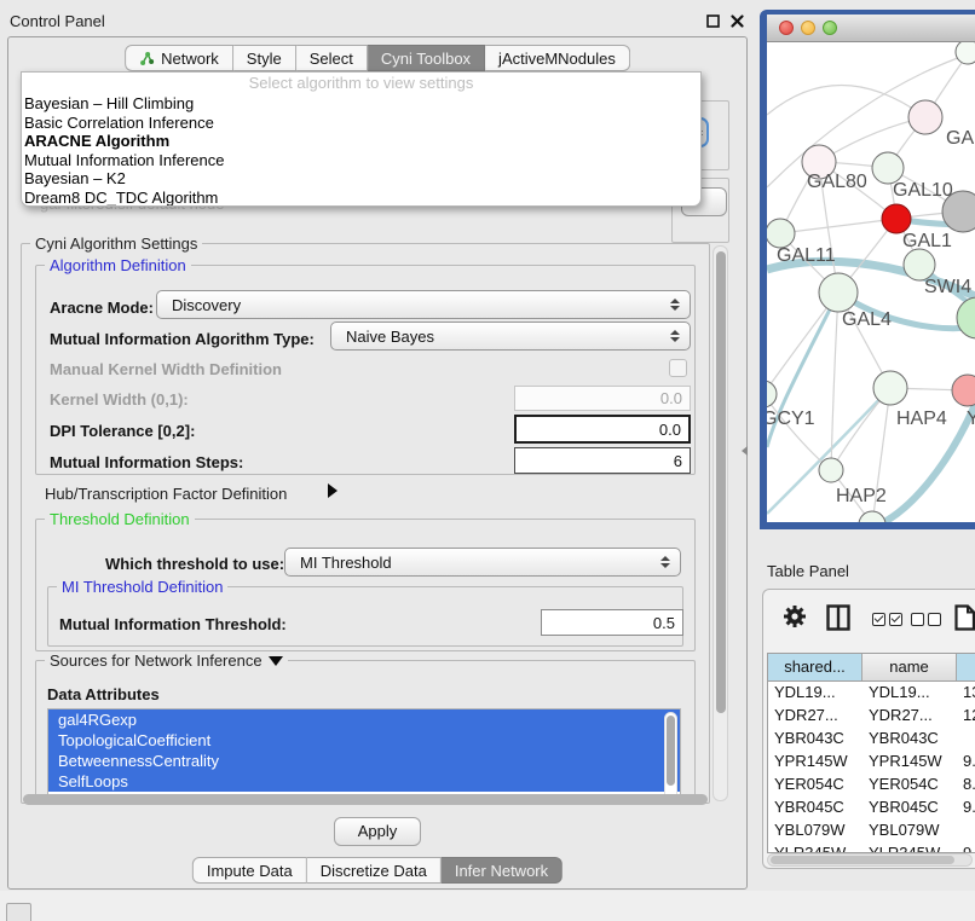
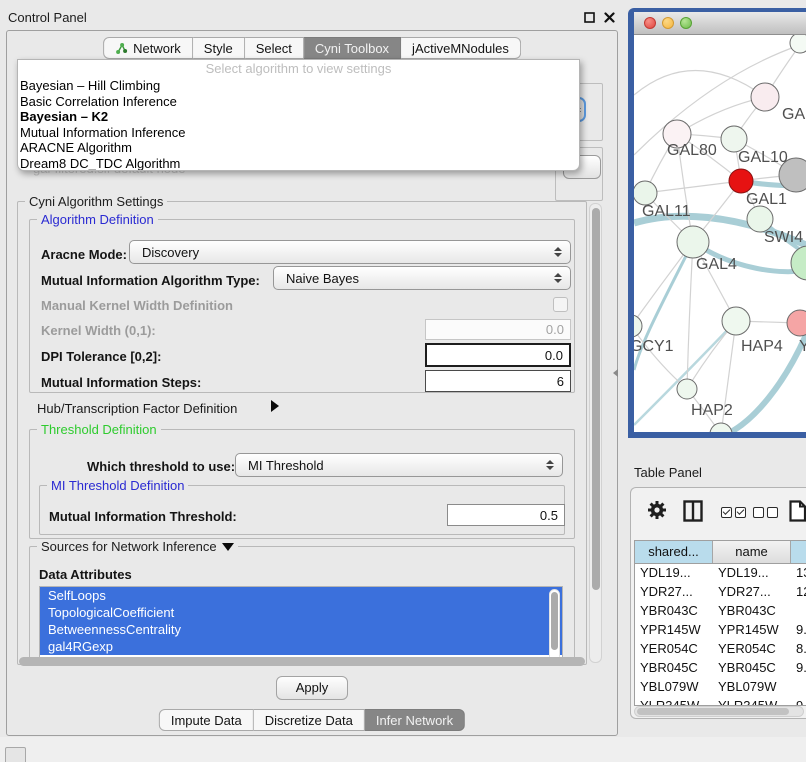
  Control Panel
  Network
  Style
  Select
  Cyni Toolbox
  jActiveMNodules
  Select algorithm to view settings
  Bayesian – Hill Climbing
  Basic Correlation Inference
- ARACNE Algorithm
+ Bayesian – K2
  Mutual Information Inference
- Bayesian – K2
+ ARACNE Algorithm
  Dream8 DC_TDC Algorithm
  Cyni Algorithm Settings
  Algorithm Definition
  Aracne Mode:
  Discovery
  Mutual Information Algorithm Type:
  Naive Bayes
  Manual Kernel Width Definition
  Kernel Width (0,1):
  0.0
  DPI Tolerance [0,2]:
  0.0
  Mutual Information Steps:
  6
  Hub/Transcription Factor Definition
  Threshold Definition
  Which threshold to use:
  MI Threshold
  MI Threshold Definition
  Mutual Information Threshold:
  0.5
  Sources for Network Inference
  Data Attributes
- gal4RGexp
+ SelfLoops
  TopologicalCoefficient
  BetweennessCentrality
- SelfLoops
+ gal4RGexp
  Apply
  Impute Data
  Discretize Data
  Infer Network
  GAL80
  GAL10
  GAL1
  GAL11
  SWI4
  GAL4
  GCY1
  HAP4
  Y
  HAP2
  Table Panel
  shared...
  name
  YDL19...
  YDL19...
  YDR27...
  YDR27...
  YBR043C
  YBR043C
  YPR145W
  YPR145W
  9.
  YER054C
  YER054C
  8.
  YBR045C
  YBR045C
  9.
  YBL079W
  YBL079W
